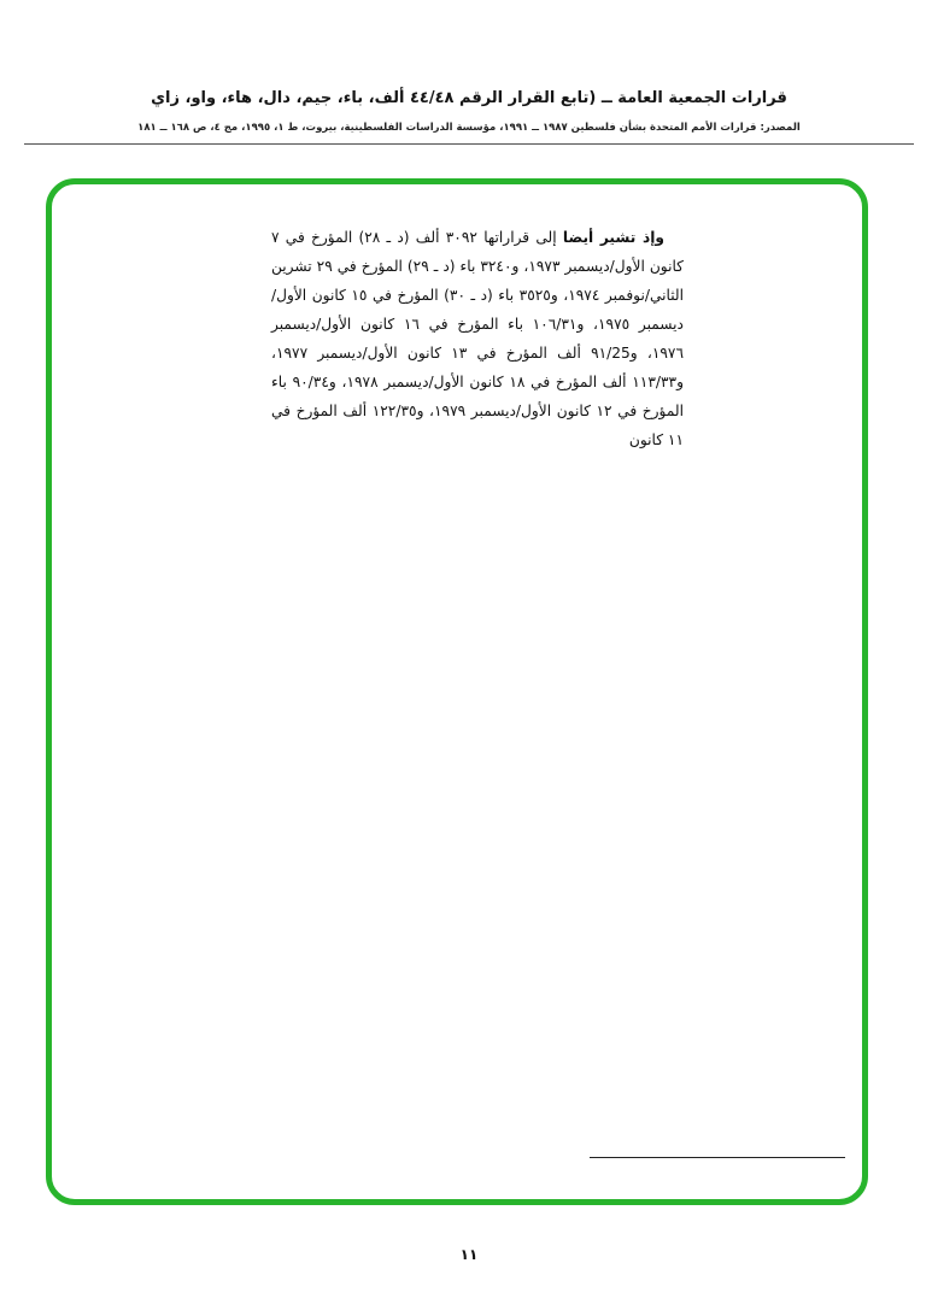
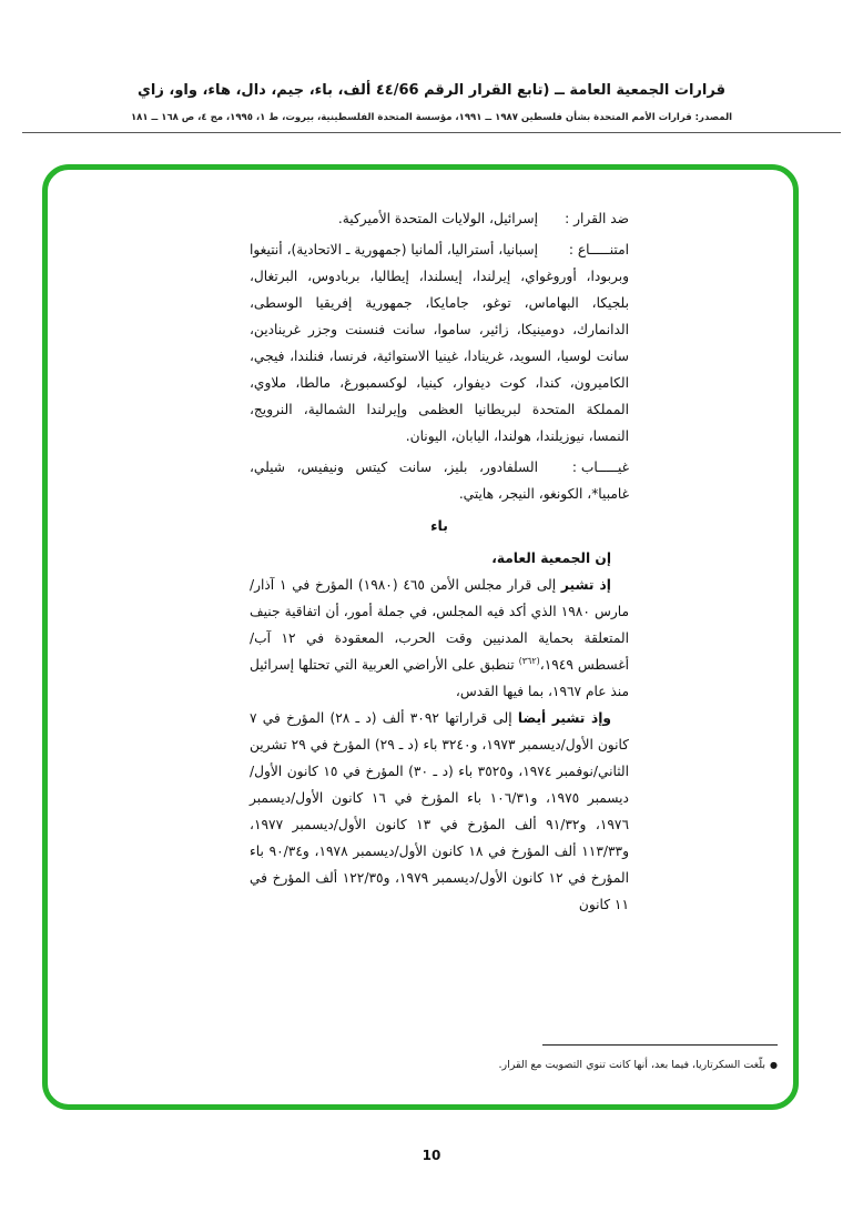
- قرارات الجمعية العامة ــ (تابع القرار الرقم ٤٤/٤٨ ألف، باء، جيم، دال، هاء، واو، زاي
+ قرارات الجمعية العامة ــ (تابع القرار الرقم ٤٤/66 ألف، باء، جيم، دال، هاء، واو، زاي
- المصدر: قرارات الأمم المتحدة بشأن فلسطين ١٩٨٧ ــ ١٩٩١، مؤسسة الدراسات الفلسطينية، بيروت، ط ١، ١٩٩٥، مج ٤، ص ١٦٨ ــ ١٨١
+ المصدر: قرارات الأمم المتحدة بشأن فلسطين ١٩٨٧ ــ ١٩٩١، مؤسسة المتحدة الفلسطينية، بيروت، ط ١، ١٩٩٥، مج ٤، ص ١٦٨ ــ ١٨١
+ ضد القرار :إسرائيل، الولايات المتحدة الأميركية.
+ امتنـــــاع :إسبانيا، أستراليا، ألمانيا (جمهورية ـ الاتحادية)، أنتيغوا وبربودا، أوروغواي، إيرلندا، إيسلندا، إيطاليا، بربادوس، البرتغال، بلجيكا، البهاماس، توغو، جامايكا، جمهورية إفريقيا الوسطى، الدانمارك، دومينيكا، زائير، ساموا، سانت فنسنت وجزر غرينادين، سانت لوسيا، السويد، غرينادا، غينيا الاستوائية، فرنسا، فنلندا، فيجي، الكاميرون، كندا، كوت ديفوار، كينيا، لوكسمبورغ، مالطا، ملاوي، المملكة المتحدة لبريطانيا العظمى وإيرلندا الشمالية، النرويج، النمسا، نيوزيلندا، هولندا، اليابان، اليونان.
+ غيـــــاب :السلفادور، بليز، سانت كيتس ونيفيس، شيلي، غامبيا*، الكونغو، النيجر، هايتي.
+ باء
+ إن الجمعية العامة،
+ إذ تشير إلى قرار مجلس الأمن ٤٦٥ (١٩٨٠) المؤرخ في ١ آذار/مارس ١٩٨٠ الذي أكد فيه المجلس، في جملة أمور، أن اتفاقية جنيف المتعلقة بحماية المدنيين وقت الحرب، المعقودة في ١٢ آب/أغسطس ١٩٤٩،(٣٦٢) تنطبق على الأراضي العربية التي تحتلها إسرائيل منذ عام ١٩٦٧، بما فيها القدس،
- وإذ تشير أيضا إلى قراراتها ٣٠٩٢ ألف (د ـ ٢٨) المؤرخ في ٧ كانون الأول/ديسمبر ١٩٧٣، و٣٢٤٠ باء (د ـ ٢٩) المؤرخ في ٢٩ تشرين الثاني/نوفمبر ١٩٧٤، و٣٥٢٥ باء (د ـ ٣٠) المؤرخ في ١٥ كانون الأول/ديسمبر ١٩٧٥، و١٠٦/٣١ باء المؤرخ في ١٦ كانون الأول/ديسمبر ١٩٧٦، و٩١/25 ألف المؤرخ في ١٣ كانون الأول/ديسمبر ١٩٧٧، و١١٣/٣٣ ألف المؤرخ في ١٨ كانون الأول/ديسمبر ١٩٧٨، و٩٠/٣٤ باء المؤرخ في ١٢ كانون الأول/ديسمبر ١٩٧٩، و١٢٢/٣٥ ألف المؤرخ في ١١ كانون
+ وإذ تشير أيضا إلى قراراتها ٣٠٩٢ ألف (د ـ ٢٨) المؤرخ في ٧ كانون الأول/ديسمبر ١٩٧٣، و٣٢٤٠ باء (د ـ ٢٩) المؤرخ في ٢٩ تشرين الثاني/نوفمبر ١٩٧٤، و٣٥٢٥ باء (د ـ ٣٠) المؤرخ في ١٥ كانون الأول/ديسمبر ١٩٧٥، و١٠٦/٣١ باء المؤرخ في ١٦ كانون الأول/ديسمبر ١٩٧٦، و٩١/٣٢ ألف المؤرخ في ١٣ كانون الأول/ديسمبر ١٩٧٧، و١١٣/٣٣ ألف المؤرخ في ١٨ كانون الأول/ديسمبر ١٩٧٨، و٩٠/٣٤ باء المؤرخ في ١٢ كانون الأول/ديسمبر ١٩٧٩، و١٢٢/٣٥ ألف المؤرخ في ١١ كانون
+ ●بلّغت السكرتاريا، فيما بعد، أنها كانت تنوي التصويت مع القرار.
- ١١
+ 10
